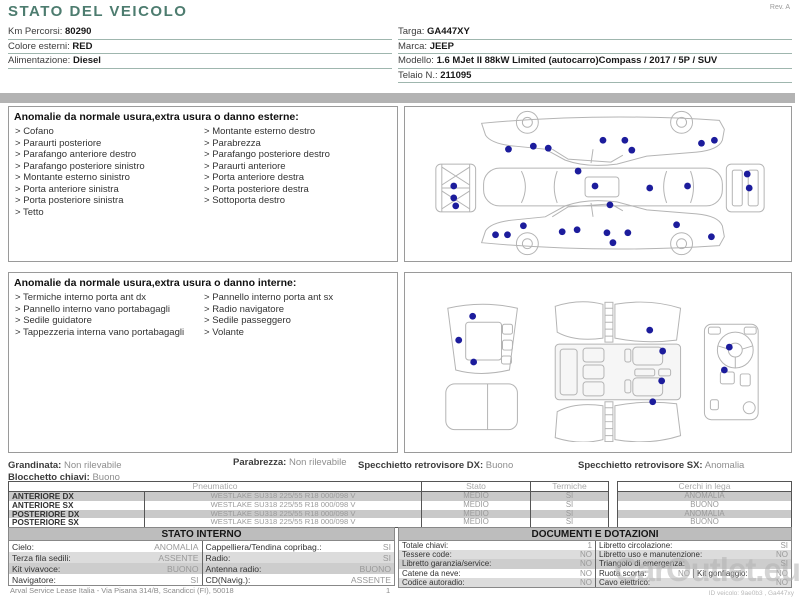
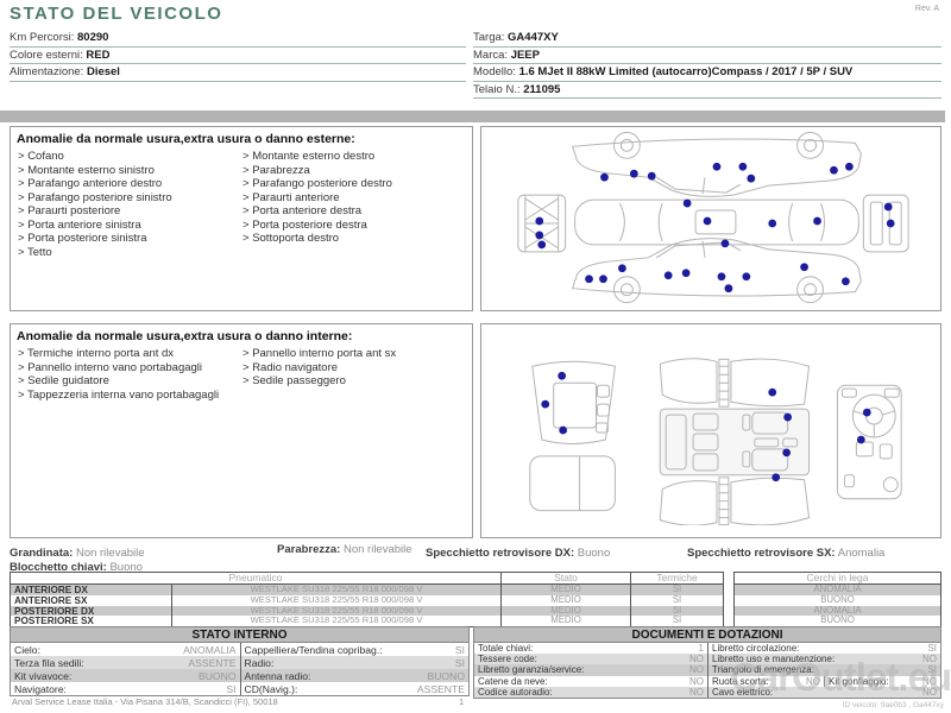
  STATO DEL VEICOLO
  Km Percorsi: 80290
  Colore esterni: RED
  Alimentazione: Diesel
  Targa: GA447XY
  Marca: JEEP
  Modello: 1.6 MJet II 88kW Limited (autocarro)Compass / 2017 / 5P / SUV
  Telaio N.: 211095
  Anomalie da normale usura,extra usura o danno esterne:
  Cofano
- Paraurti posteriore
+ Montante esterno sinistro
  Parafango anteriore destro
  Parafango posteriore sinistro
- Montante esterno sinistro
+ Paraurti posteriore
  Porta anteriore sinistra
  Porta posteriore sinistra
  Tetto
  Montante esterno destro
  Parabrezza
  Parafango posteriore destro
  Paraurti anteriore
  Porta anteriore destra
  Porta posteriore destra
  Sottoporta destro
  Anomalie da normale usura,extra usura o danno interne:
  Termiche interno porta ant dx
  Pannello interno vano portabagagli
  Sedile guidatore
  Tappezzeria interna vano portabagagli
  Pannello interno porta ant sx
  Radio navigatore
  Sedile passeggero
- Volante
  Grandinata: Non rilevabile
  Parabrezza: Non rilevabile
  Specchietto retrovisore DX: Buono
  Specchietto retrovisore SX: Anomalia
  Blocchetto chiavi: Buono
  Pneumatico
  Stato
  Termiche
  ANTERIORE DX
  WESTLAKE SU318 225/55 R18 000/098 V
  MEDIO
  SI
  ANTERIORE SX
  WESTLAKE SU318 225/55 R18 000/098 V
  MEDIO
  SI
  POSTERIORE DX
  WESTLAKE SU318 225/55 R18 000/098 V
  MEDIO
  SI
  POSTERIORE SX
  WESTLAKE SU318 225/55 R18 000/098 V
  MEDIO
  SI
  Cerchi in lega
  ANOMALIA
  BUONO
  ANOMALIA
  BUONO
  STATO INTERNO
  Cielo:
  ANOMALIA
  Cappelliera/Tendina copribag.:
  SI
  Terza fila sedili:
  ASSENTE
  Radio:
  SI
  Kit vivavoce:
  BUONO
  Antenna radio:
  BUONO
  Navigatore:
  SI
  CD(Navig.):
  ASSENTE
  DOCUMENTI E DOTAZIONI
  Totale chiavi:
  1
  Libretto circolazione:
  SI
  Tessere code:
  NO
  Libretto uso e manutenzione:
  NO
  Libretto garanzia/service:
  NO
  Triangolo di emergenza:
  SI
  Catene da neve:
  NO
  Ruota scorta:
  NO
  Kit gonfiaggio:
  NO
  Codice autoradio:
  NO
  Cavo elettrico:
  NO
  Arval Service Lease Italia - Via Pisana 314/B, Scandicci (FI), 50018
  1
  CarOutlet.eu
